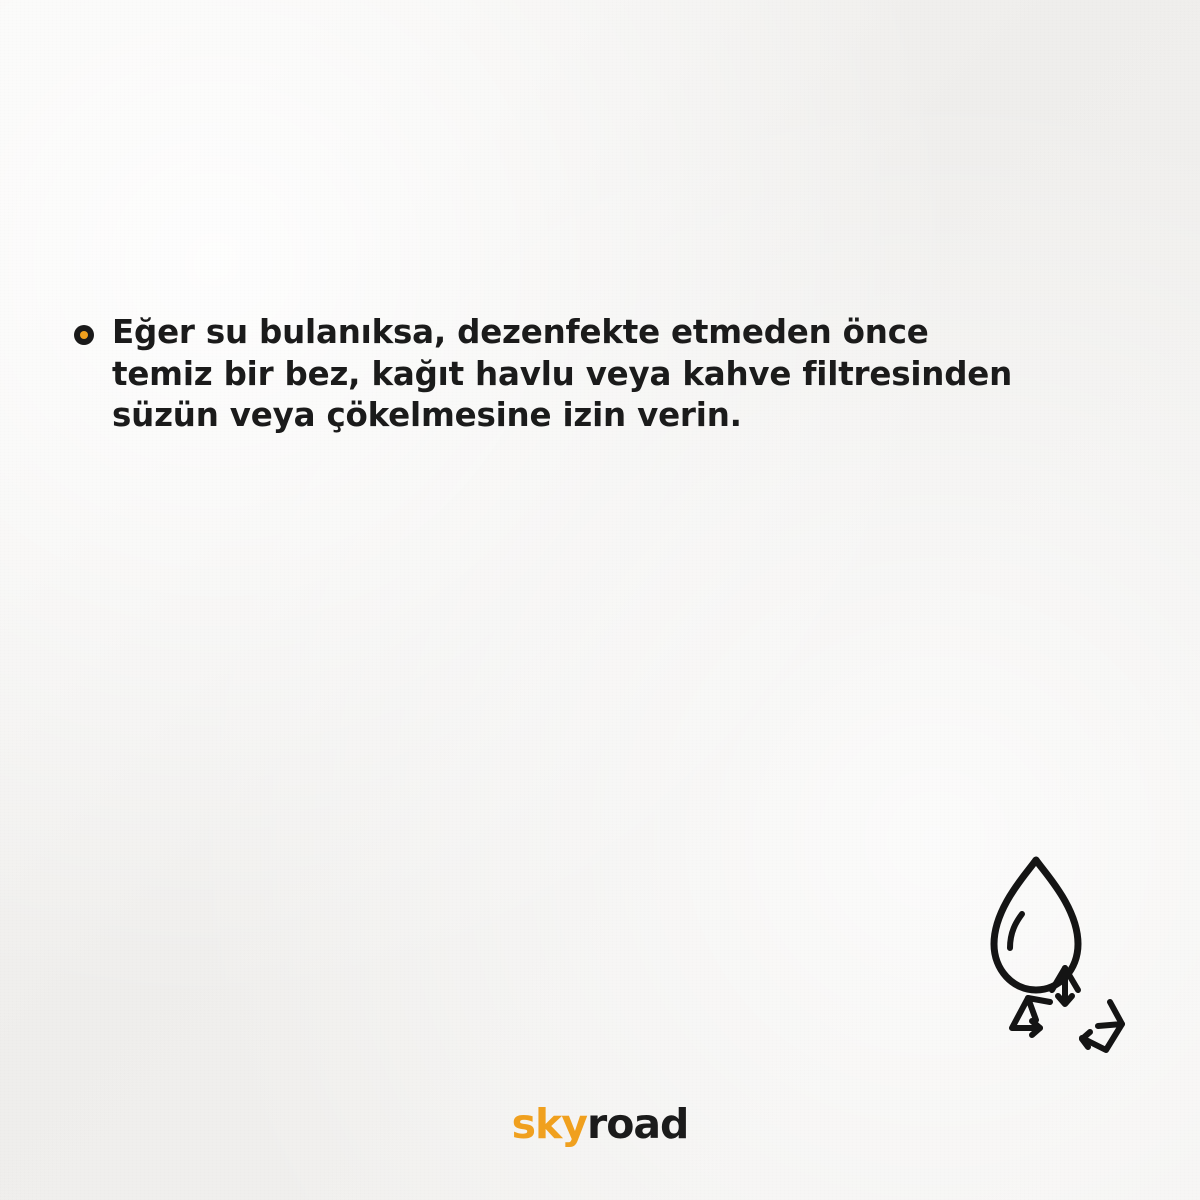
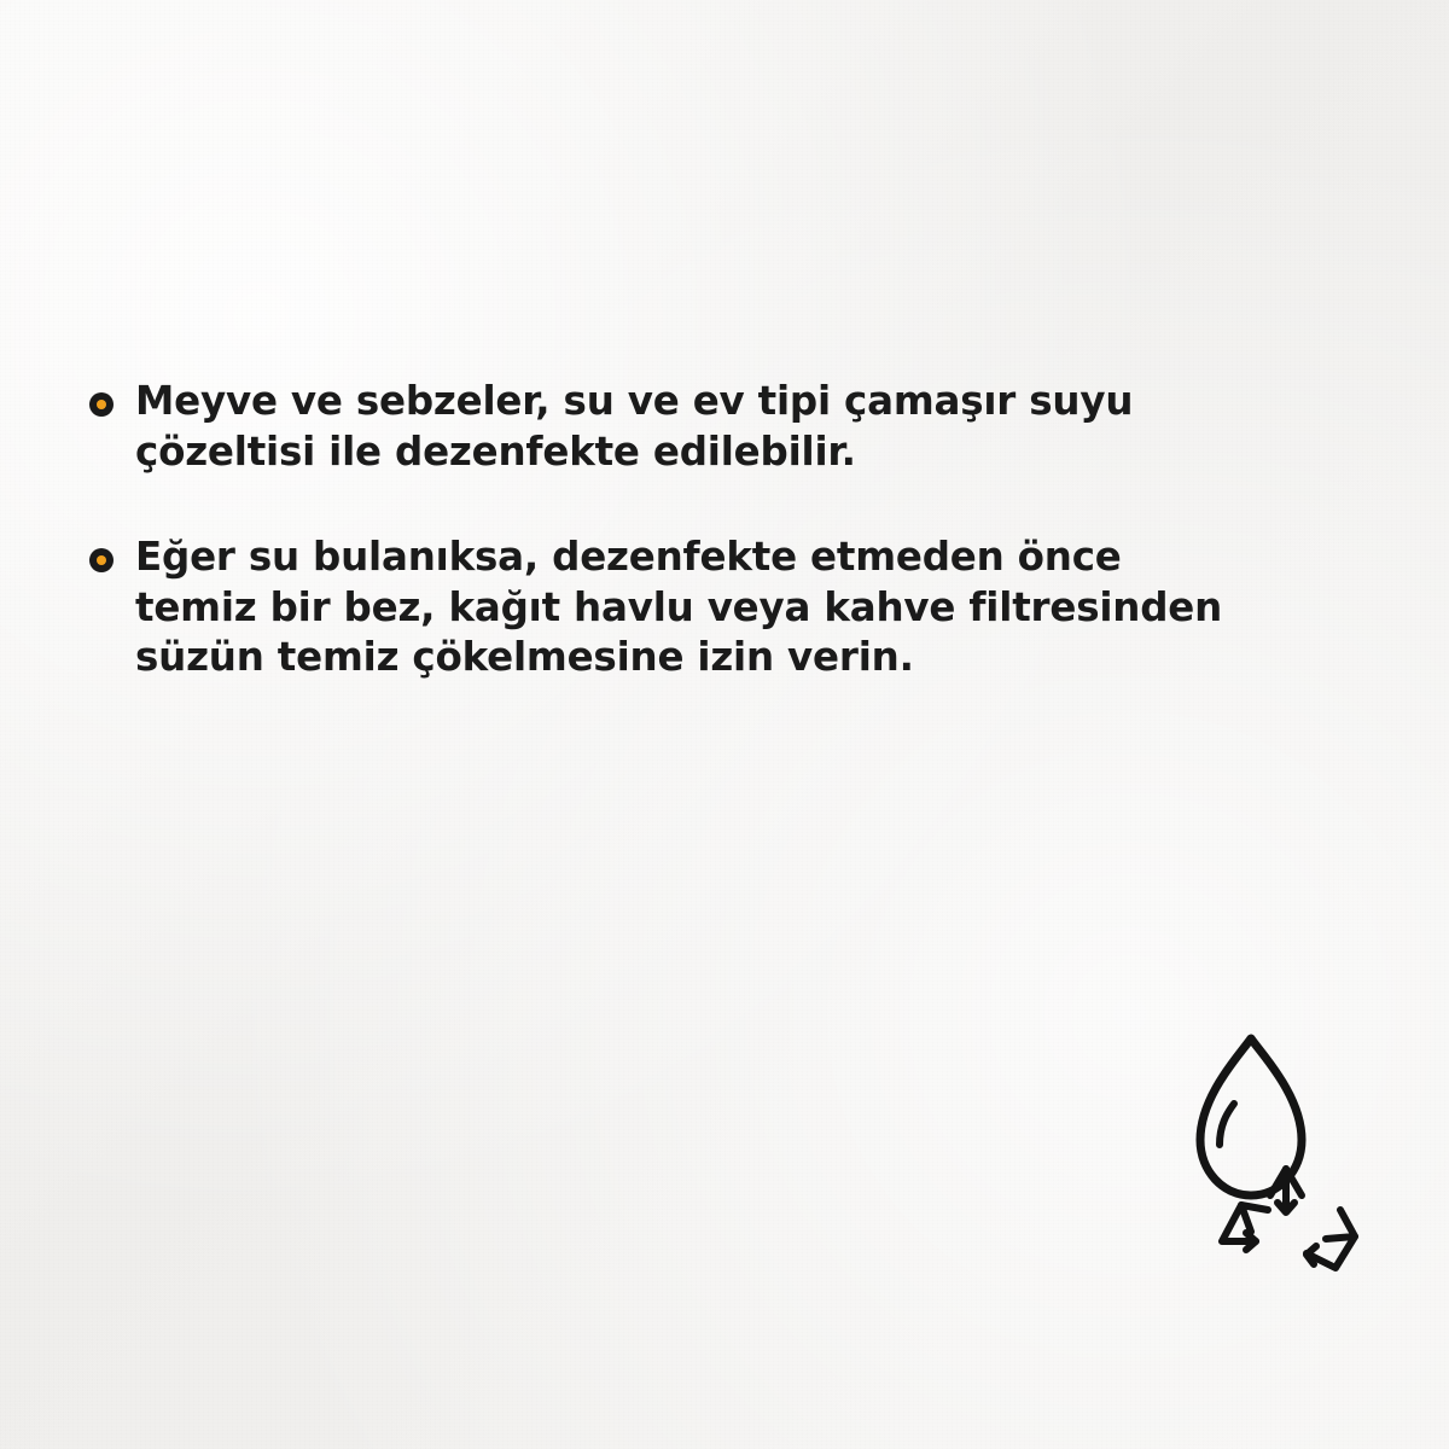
+ Meyve ve sebzeler, su ve ev tipi çamaşır suyu çözeltisi ile dezenfekte edilebilir.
- Eğer su bulanıksa, dezenfekte etmeden önce temiz bir bez, kağıt havlu veya kahve filtresinden süzün veya çökelmesine izin verin.
+ Eğer su bulanıksa, dezenfekte etmeden önce temiz bir bez, kağıt havlu veya kahve filtresinden süzün temiz çökelmesine izin verin.
- skyroad
